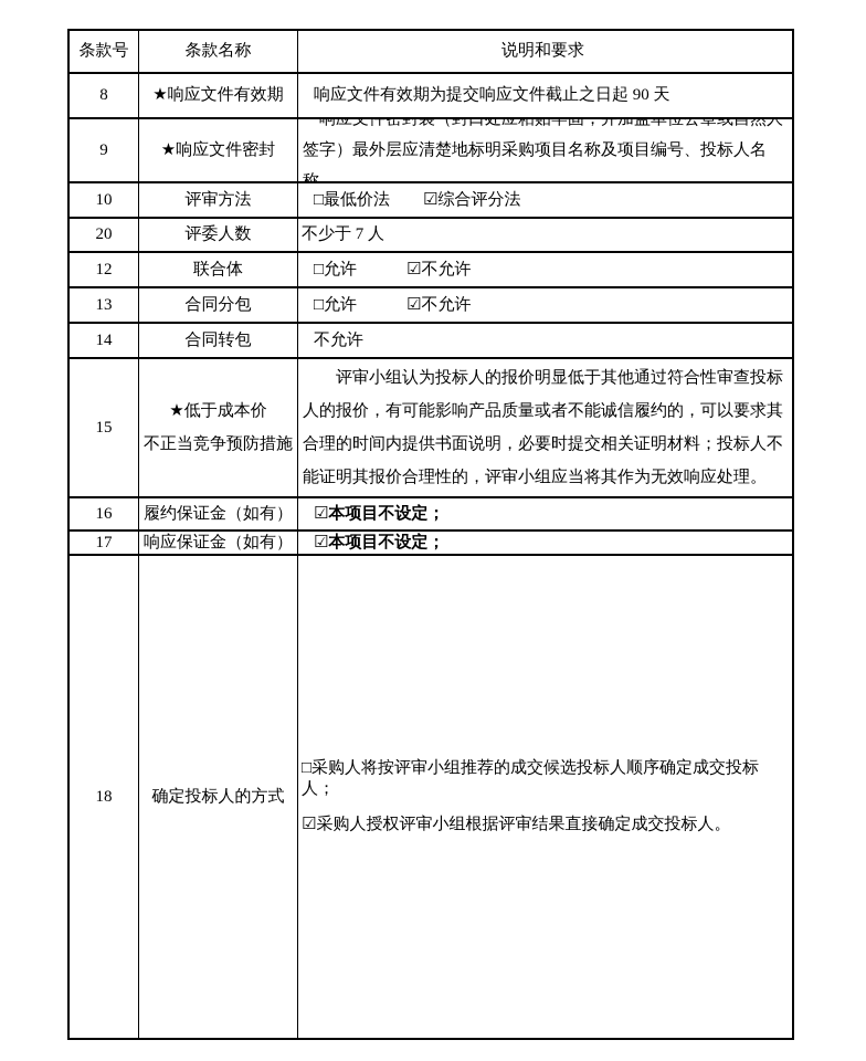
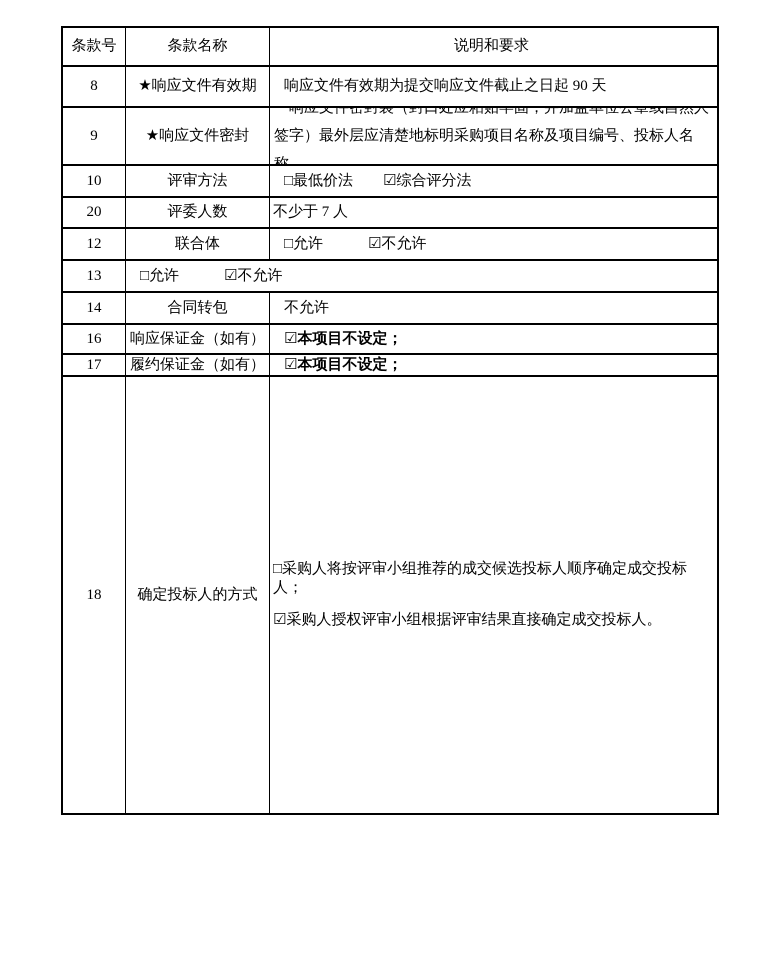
  条款号
  条款名称
  说明和要求
  8
  ★响应文件有效期
  响应文件有效期为提交响应文件截止之日起 90 天
  9
  ★响应文件密封
  响应文件密封袋（封口处应粘贴牢固，并加盖单位公章或自然人签字）最外层应清楚地标明采购项目名称及项目编号、投标人名
  10
  评审方法
  □最低价法 ☑综合评分法
  20
  评委人数
  不少于 7 人
  12
  联合体
  □允许 ☑不允许
  13
- 合同分包
  □允许 ☑不允许
  14
  合同转包
  不允许
- 15
- ★低于成本价
- 不正当竞争预防措施
- 评审小组认为投标人的报价明显低于其他通过符合性审查投标人的报价，有可能影响产品质量或者不能诚信履约的，可以要求其合理的时间内提供书面说明，必要时提交相关证明材料；投标人不能证明其报价合理性的，评审小组应当将其作为无效响应处理。
  16
- 履约保证金（如有）
+ 响应保证金（如有）
  ☑本项目不设定；
  17
- 响应保证金（如有）
+ 履约保证金（如有）
  ☑本项目不设定；
  18
  确定投标人的方式
  □采购人将按评审小组推荐的成交候选投标人顺序确定成交投标人；
  ☑采购人授权评审小组根据评审结果直接确定成交投标人。
